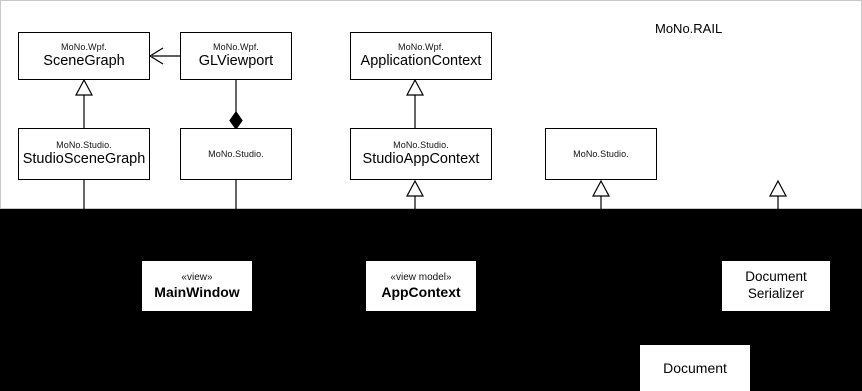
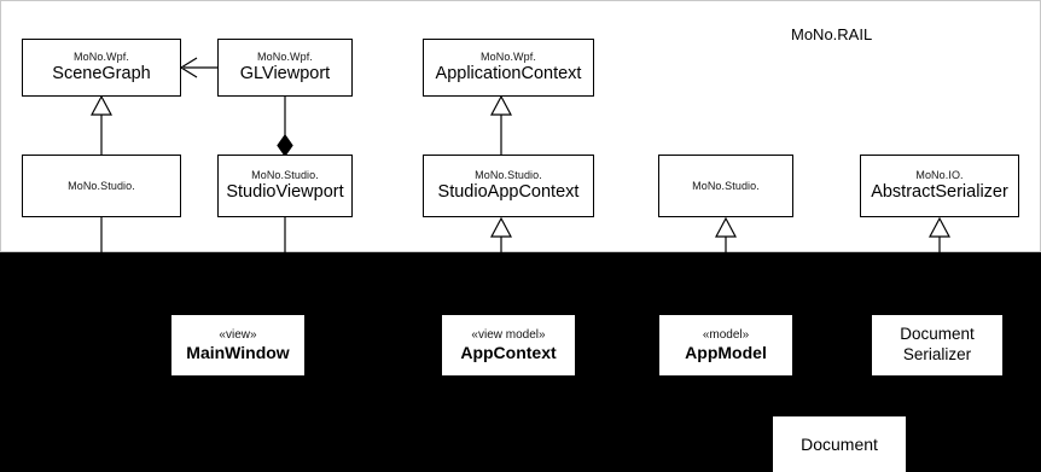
  MoNo.RAIL
  MoNo.Wpf.
  SceneGraph
  MoNo.Wpf.
  GLViewport
  MoNo.Wpf.
  ApplicationContext
  MoNo.Studio.
- StudioSceneGraph
  MoNo.Studio.
+ StudioViewport
  MoNo.Studio.
  StudioAppContext
  MoNo.Studio.
+ MoNo.IO.
+ AbstractSerializer
  «view»
  MainWindow
  «view model»
  AppContext
+ «model»
+ AppModel
  Document
  Serializer
  Document
